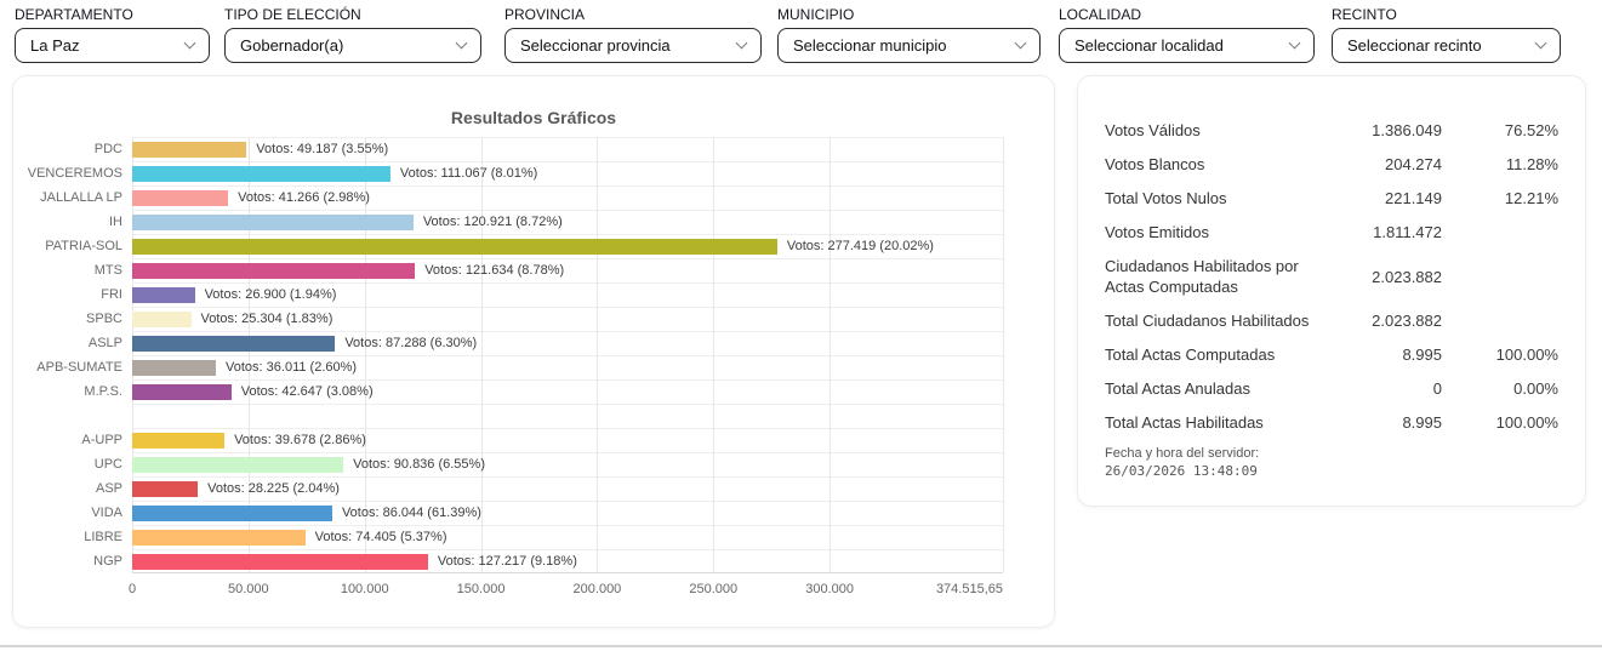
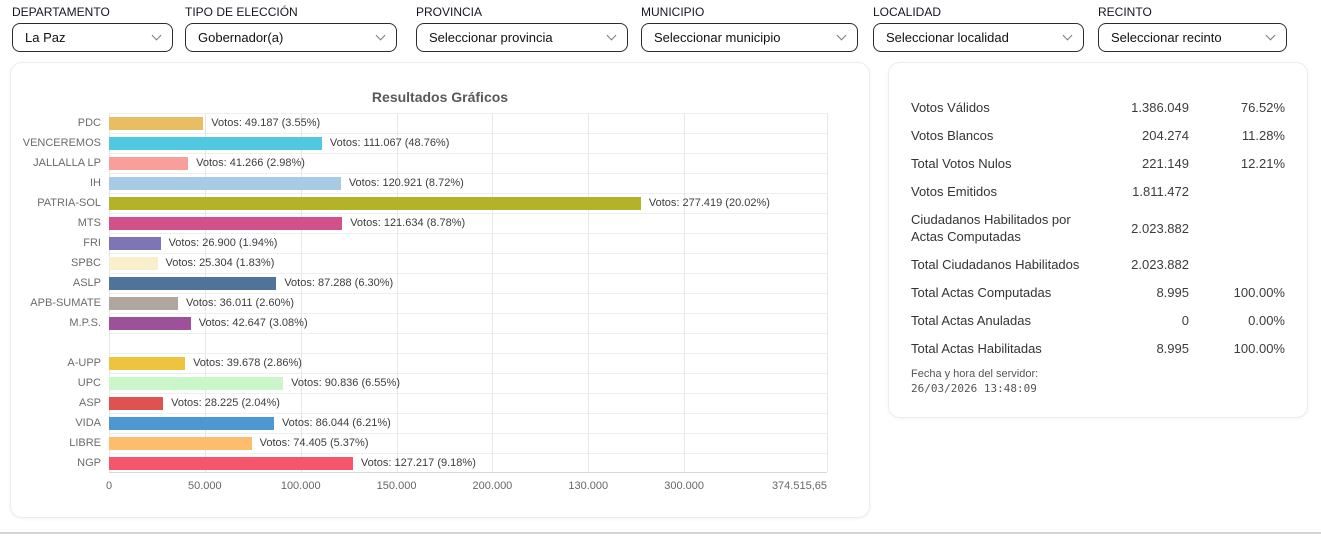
  DEPARTAMENTO
  La Paz
  TIPO DE ELECCIÓN
  Gobernador(a)
  PROVINCIA
  Seleccionar provincia
  MUNICIPIO
  Seleccionar municipio
  LOCALIDAD
  Seleccionar localidad
  RECINTO
  Seleccionar recinto
  Resultados Gráficos
  PDC
  Votos: 49.187 (3.55%)
  VENCEREMOS
- Votos: 111.067 (8.01%)
+ Votos: 111.067 (48.76%)
  JALLALLA LP
  Votos: 41.266 (2.98%)
  IH
  Votos: 120.921 (8.72%)
  PATRIA-SOL
  Votos: 277.419 (20.02%)
  MTS
  Votos: 121.634 (8.78%)
  FRI
  Votos: 26.900 (1.94%)
  SPBC
  Votos: 25.304 (1.83%)
  ASLP
  Votos: 87.288 (6.30%)
  APB-SUMATE
  Votos: 36.011 (2.60%)
  M.P.S.
  Votos: 42.647 (3.08%)
  A-UPP
  Votos: 39.678 (2.86%)
  UPC
  Votos: 90.836 (6.55%)
  ASP
  Votos: 28.225 (2.04%)
  VIDA
- Votos: 86.044 (61.39%)
+ Votos: 86.044 (6.21%)
  LIBRE
  Votos: 74.405 (5.37%)
  NGP
  Votos: 127.217 (9.18%)
  0
  50.000
  100.000
  150.000
  200.000
- 250.000
+ 130.000
  300.000
  374.515,65
  Votos Válidos
  1.386.049
  76.52%
  Votos Blancos
  204.274
  11.28%
  Total Votos Nulos
  221.149
  12.21%
  Votos Emitidos
  1.811.472
  Ciudadanos Habilitados por Actas Computadas
  2.023.882
  Total Ciudadanos Habilitados
  2.023.882
  Total Actas Computadas
  8.995
  100.00%
  Total Actas Anuladas
  0
  0.00%
  Total Actas Habilitadas
  8.995
  100.00%
  Fecha y hora del servidor:
  26/03/2026 13:48:09
